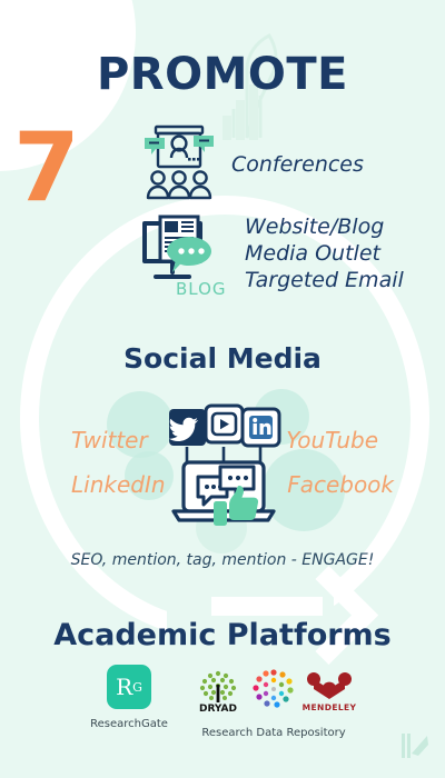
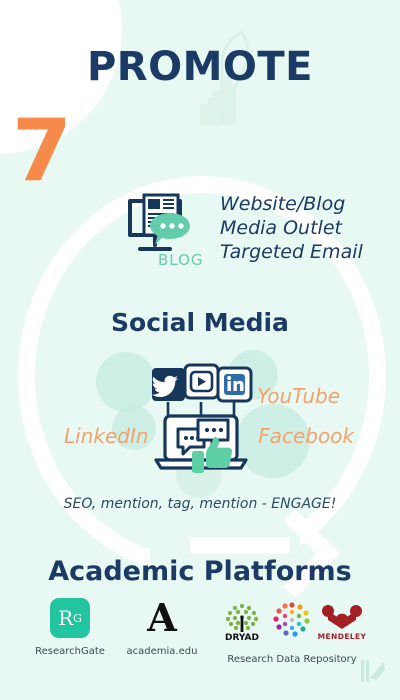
  7
  PROMOTE
- Conferences
  BLOG
  Website/Blog
  Media Outlet
  Targeted Email
  Social Media
- Twitter
  LinkedIn
  YouTube
  Facebook
  SEO, mention, tag, mention - ENGAGE!
  Academic Platforms
  R
  G
  ResearchGate
+ A
+ academia.edu
  DRYAD
  MENDELEY
  Research Data Repository
